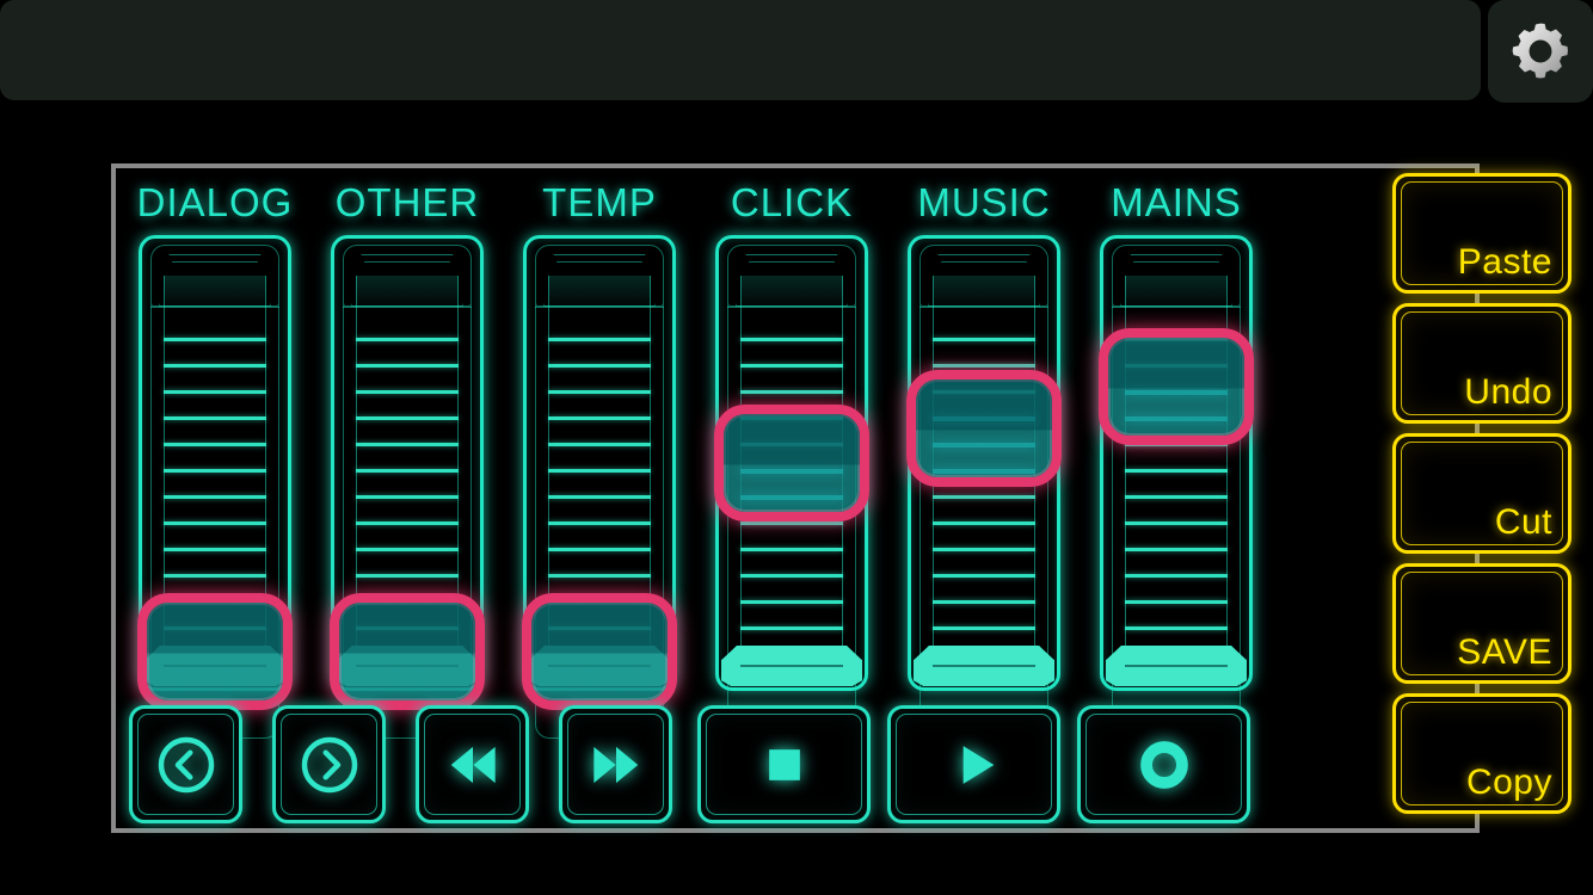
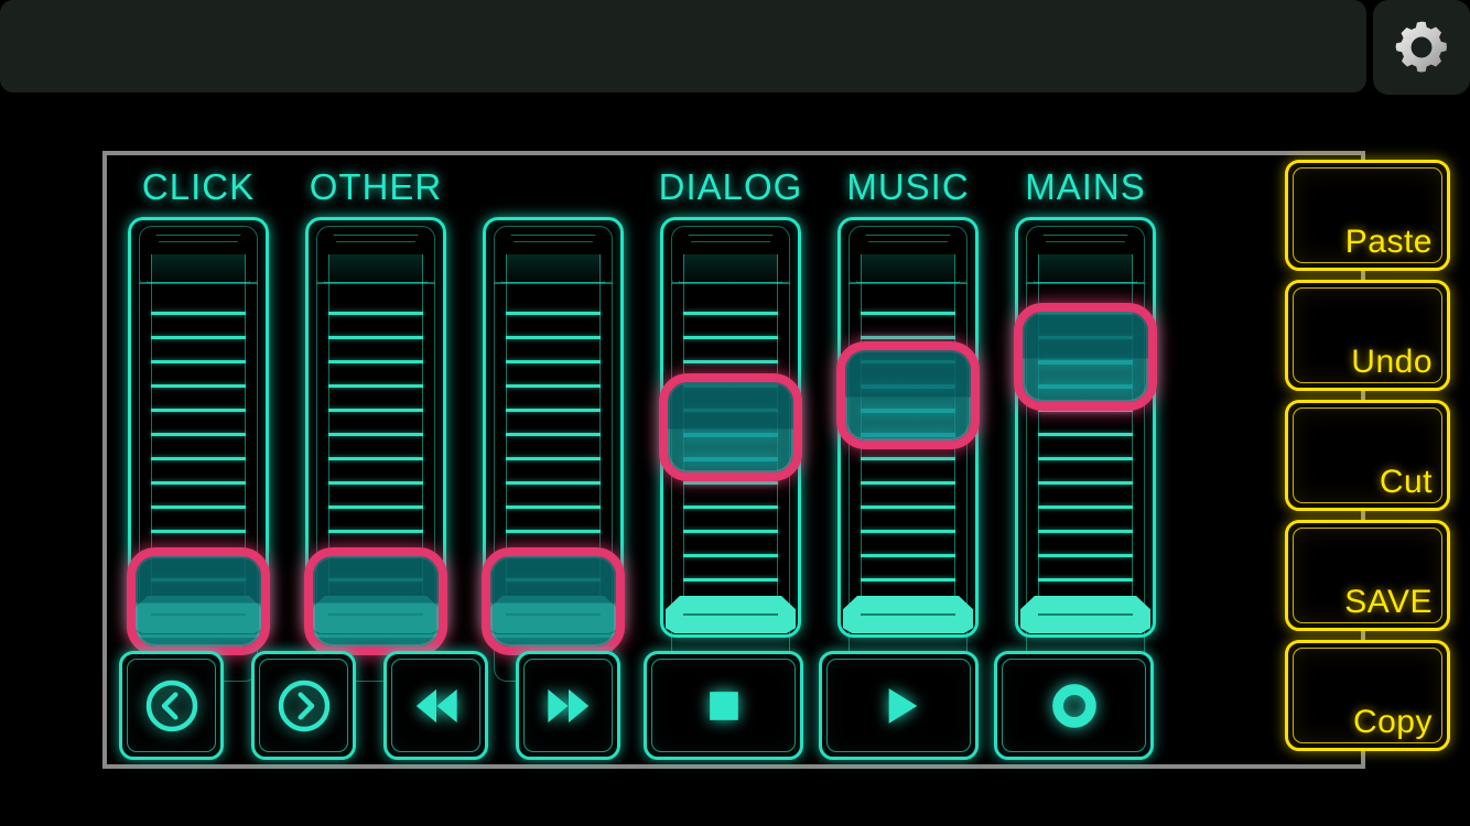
- DIALOG
+ CLICK
  OTHER
- TEMP
- CLICK
+ DIALOG
  MUSIC
  MAINS
  Paste
  Undo
  Cut
  SAVE
  Copy
